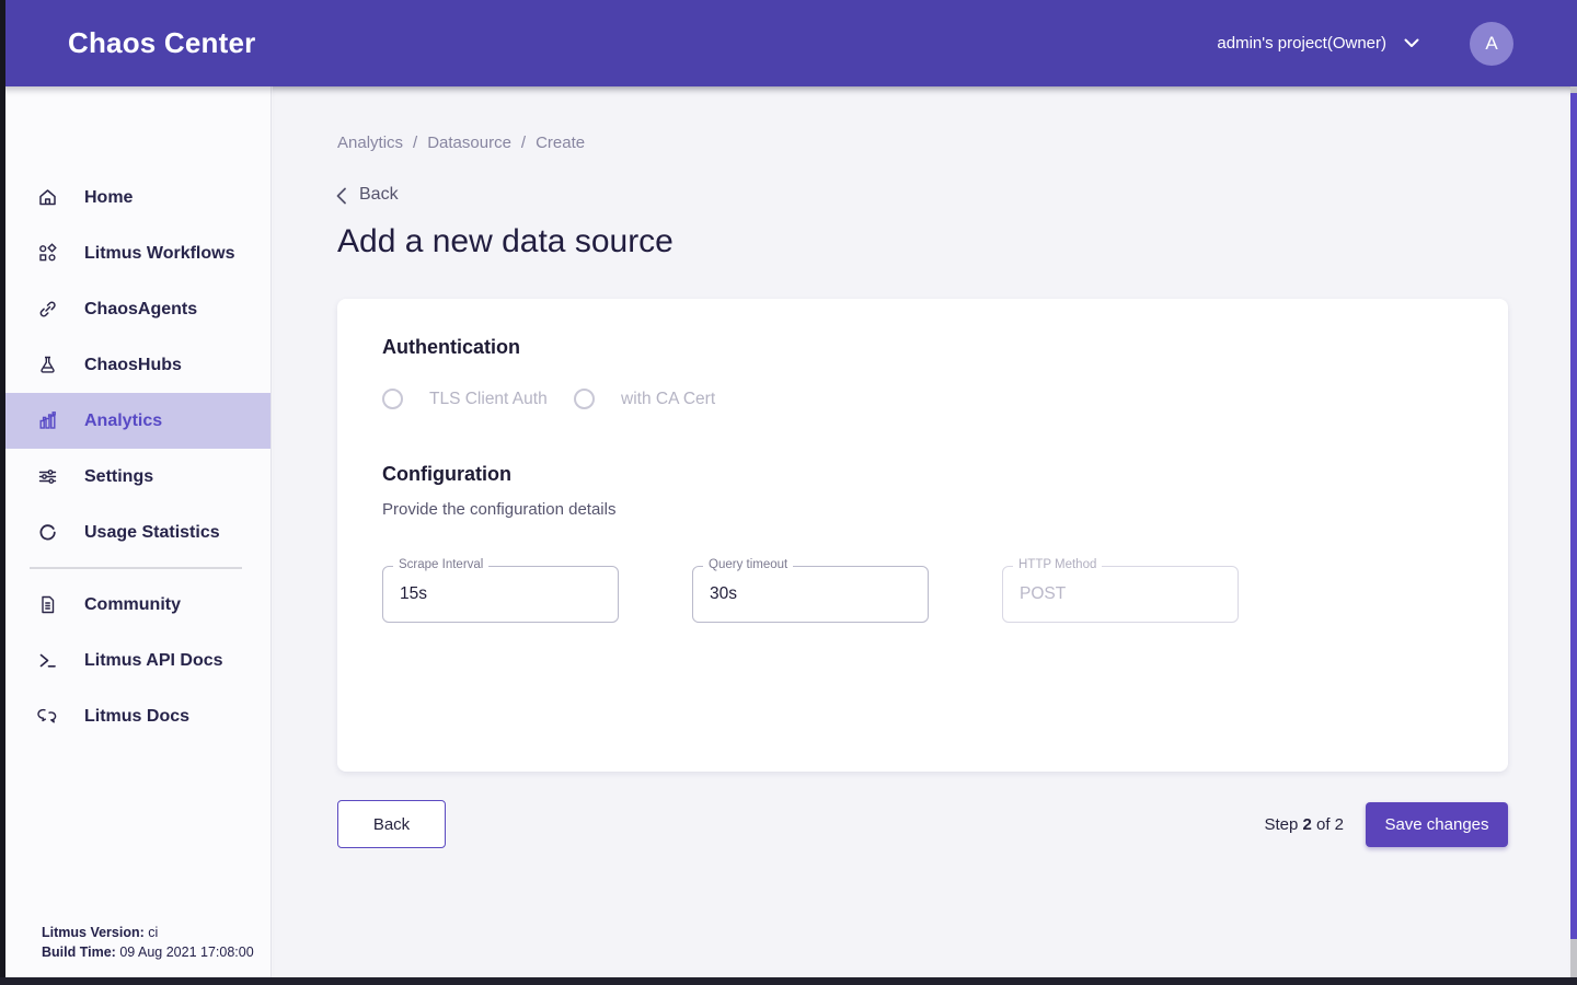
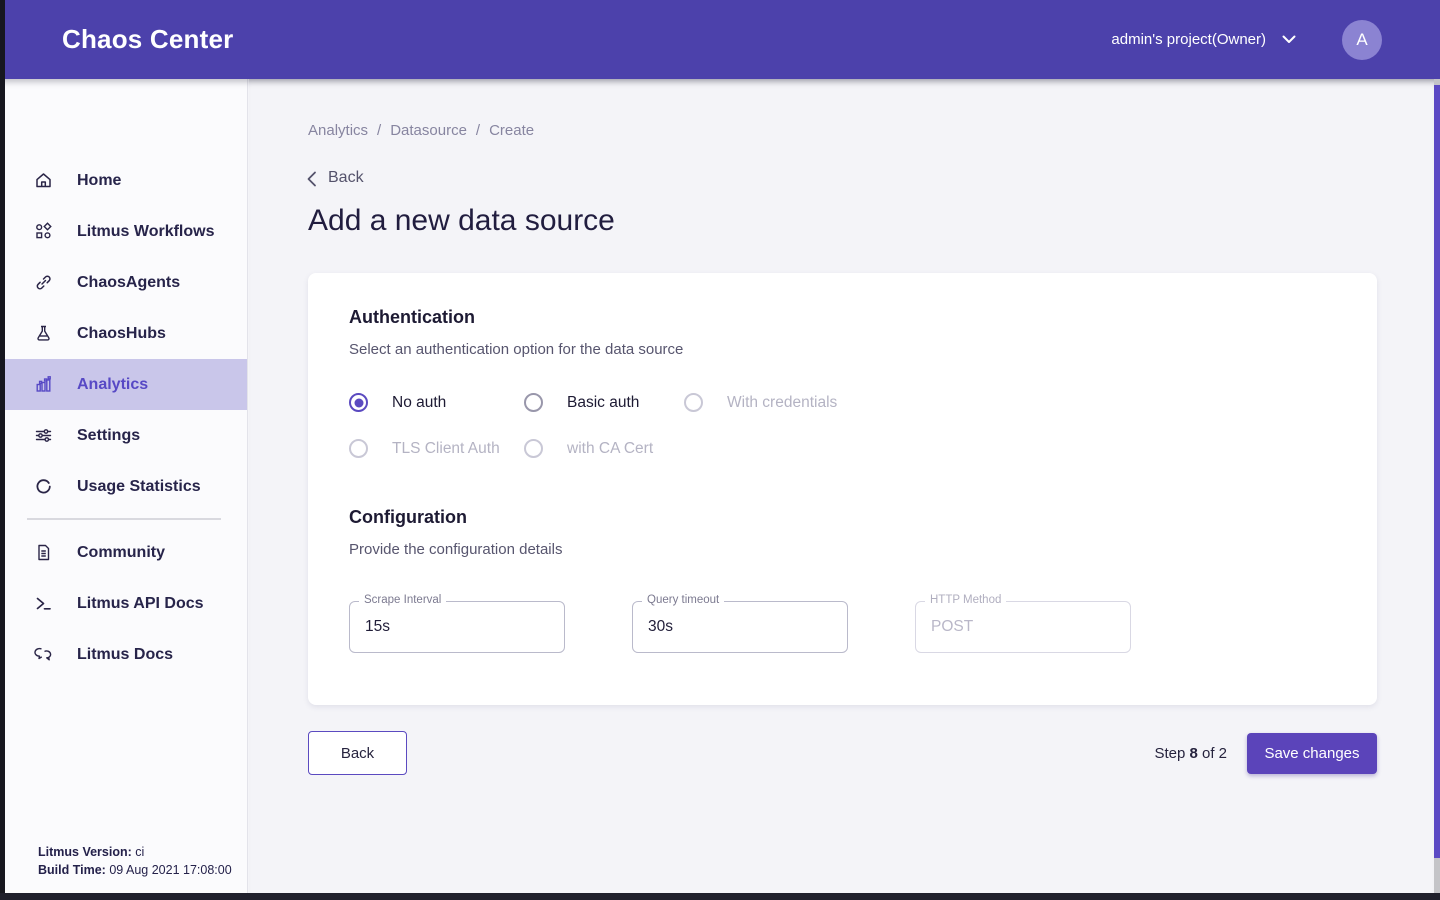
  Chaos Center
  admin's project(Owner)
  A
  Home
  Litmus Workflows
  ChaosAgents
  ChaosHubs
  Analytics
  Settings
  Usage Statistics
  Community
  Litmus API Docs
  Litmus Docs
  Litmus Version: ci
  Build Time: 09 Aug 2021 17:08:00
  Analytics
  /
  Datasource
  /
  Create
  Back
  Add a new data source
  Authentication
+ Select an authentication option for the data source
+ No auth
+ Basic auth
+ With credentials
  TLS Client Auth
  with CA Cert
  Configuration
  Provide the configuration details
  Scrape Interval
  15s
  Query timeout
  30s
  HTTP Method
  POST
  Back
- Step 2 of 2
+ Step 8 of 2
  Save changes
